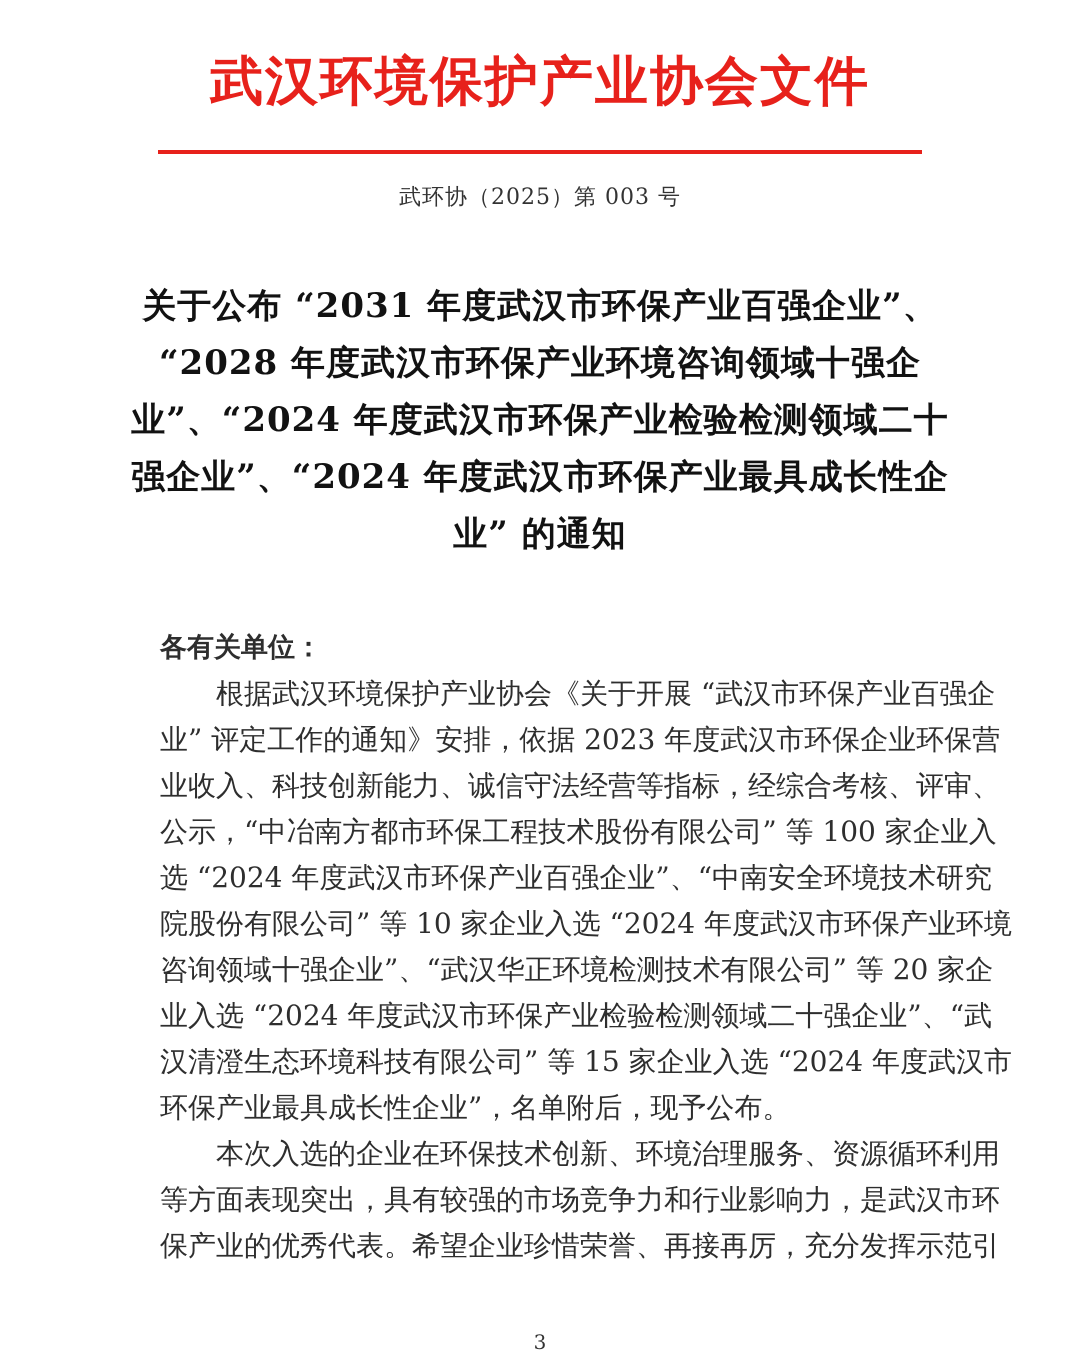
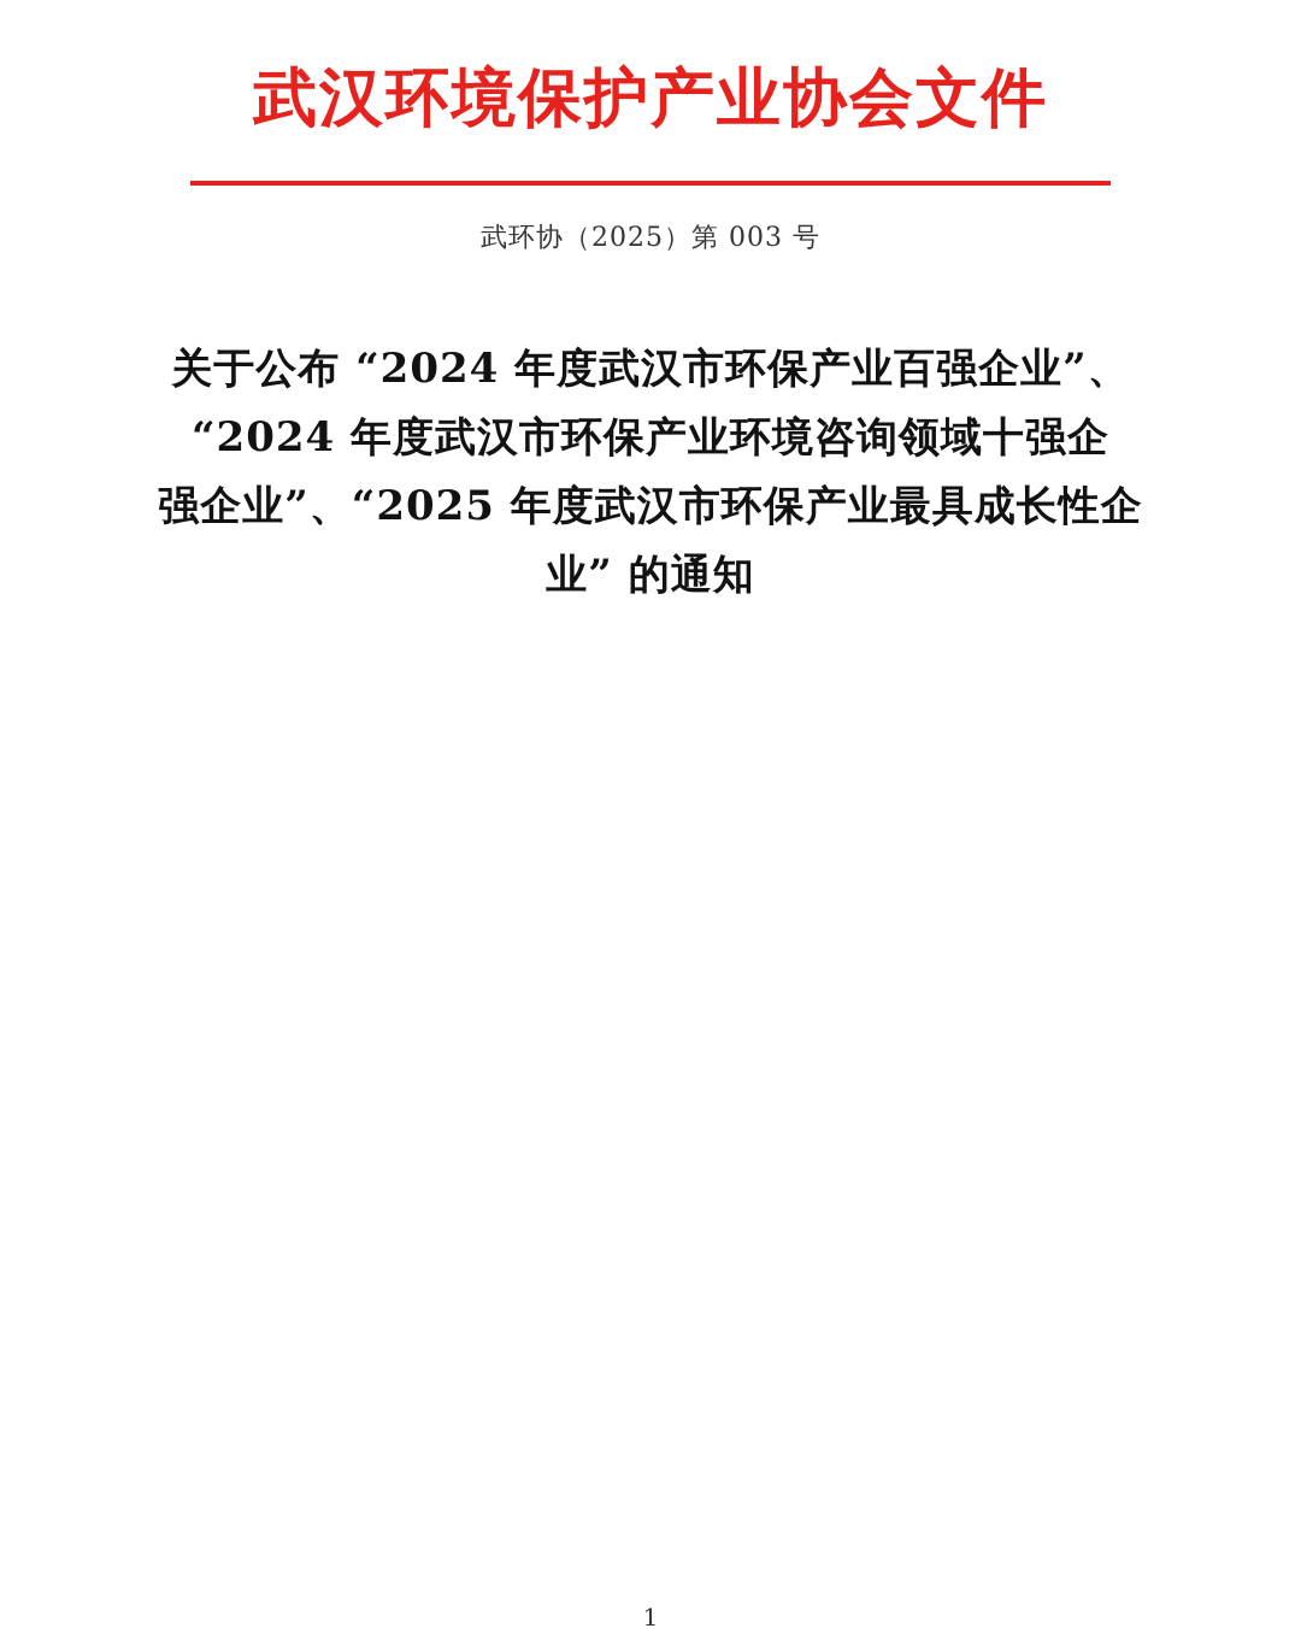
  武汉环境保护产业协会文件
  武环协（2025）第 003 号
- 关于公布 “2031 年度武汉市环保产业百强企业”、
+ 关于公布 “2024 年度武汉市环保产业百强企业”、
- “2028 年度武汉市环保产业环境咨询领域十强企
+ “2024 年度武汉市环保产业环境咨询领域十强企
- 业”、“2024 年度武汉市环保产业检验检测领域二十
- 强企业”、“2024 年度武汉市环保产业最具成长性企
+ 强企业”、“2025 年度武汉市环保产业最具成长性企
  业” 的通知
- 各有关单位：
- 根据武汉环境保护产业协会《关于开展 “武汉市环保产业百强企
- 业” 评定工作的通知》安排，依据 2023 年度武汉市环保企业环保营
- 业收入、科技创新能力、诚信守法经营等指标，经综合考核、评审、
- 公示，“中冶南方都市环保工程技术股份有限公司” 等 100 家企业入
- 选 “2024 年度武汉市环保产业百强企业”、“中南安全环境技术研究
- 院股份有限公司” 等 10 家企业入选 “2024 年度武汉市环保产业环境
- 咨询领域十强企业”、“武汉华正环境检测技术有限公司” 等 20 家企
- 业入选 “2024 年度武汉市环保产业检验检测领域二十强企业”、“武
- 汉清澄生态环境科技有限公司” 等 15 家企业入选 “2024 年度武汉市
- 环保产业最具成长性企业”，名单附后，现予公布。
- 本次入选的企业在环保技术创新、环境治理服务、资源循环利用
- 等方面表现突出，具有较强的市场竞争力和行业影响力，是武汉市环
- 保产业的优秀代表。希望企业珍惜荣誉、再接再厉，充分发挥示范引
- 3
+ 1
